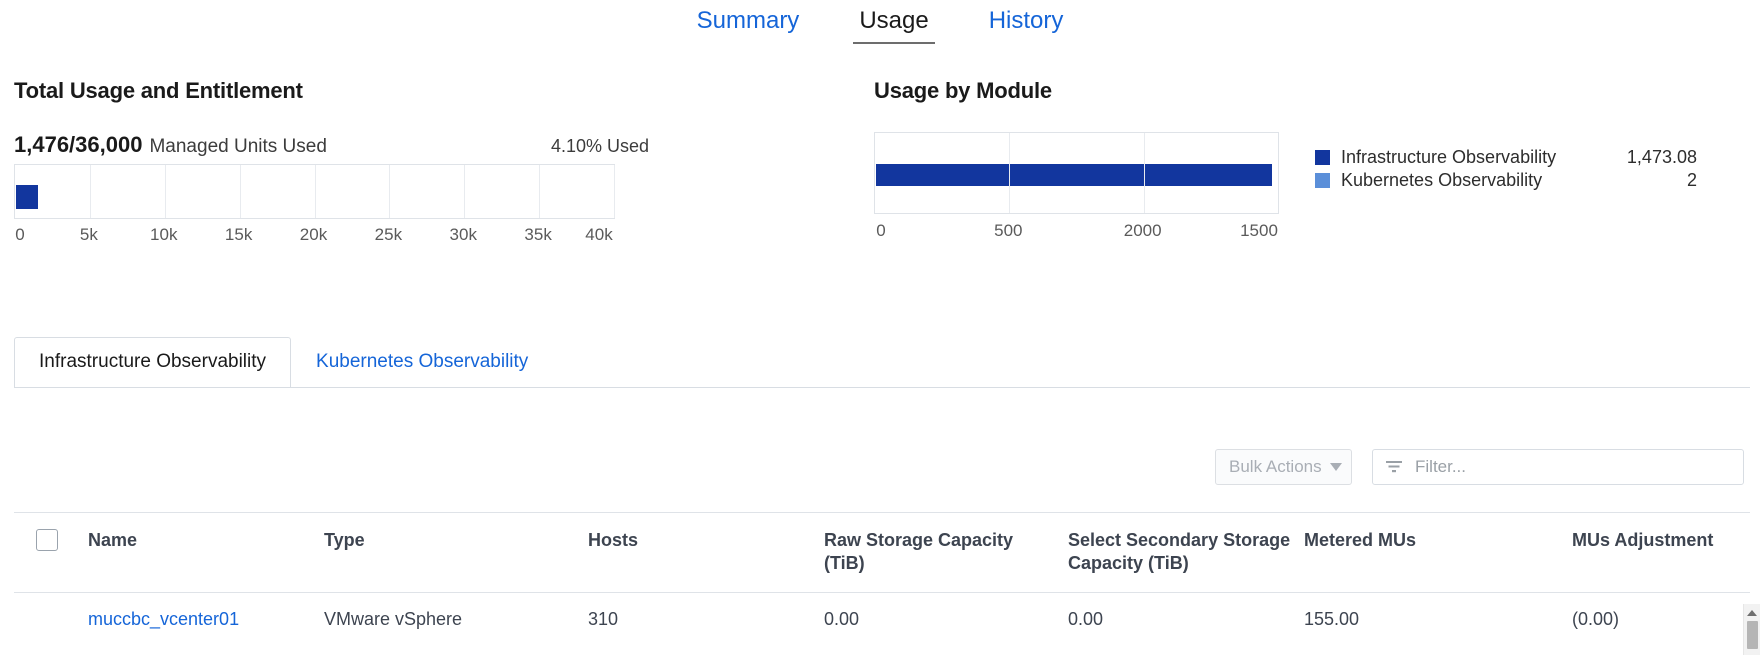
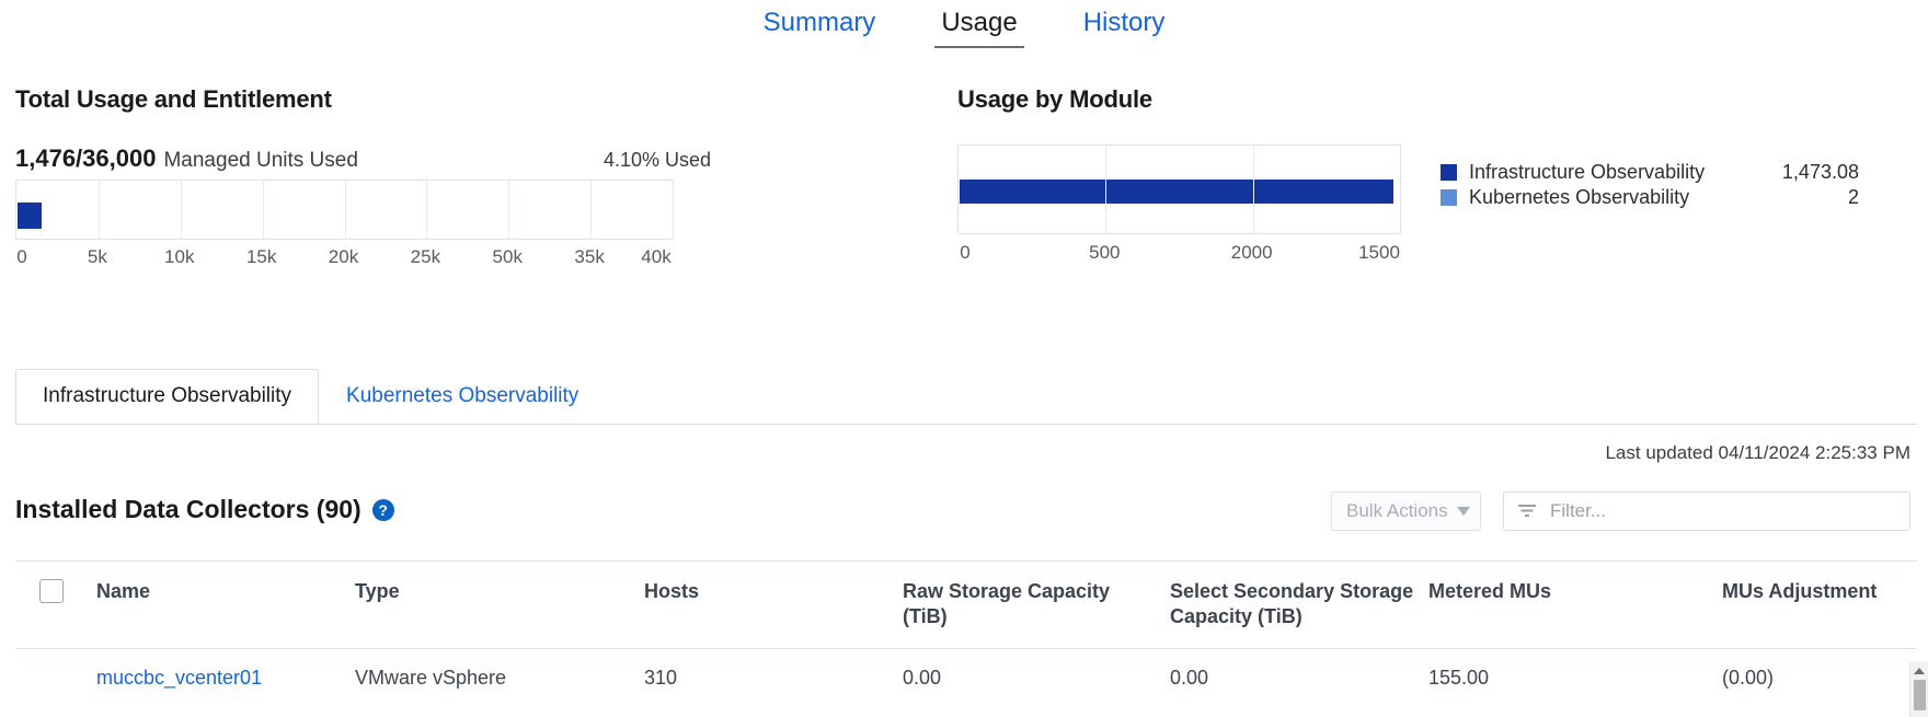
  Summary
  Usage
  History
  Total Usage and Entitlement
  1,476/36,000
  Managed Units Used
  4.10% Used
  0
  5k
  10k
  15k
  20k
  25k
- 30k
+ 50k
  35k
  40k
  Usage by Module
  0
  500
  2000
  1500
  Infrastructure Observability
  1,473.08
  Kubernetes Observability
  2
  Infrastructure Observability
  Kubernetes Observability
+ Last updated 04/11/2024 2:25:33 PM
+ Installed Data Collectors (90)
+ ?
  Bulk Actions
  Filter...
  	Name	Type	Hosts	Raw Storage Capacity (TiB)	Select Secondary Storage Capacity (TiB)	Metered MUs	MUs Adjustment
  	muccbc_vcenter01	VMware vSphere	310	0.00	0.00	155.00	(0.00)
